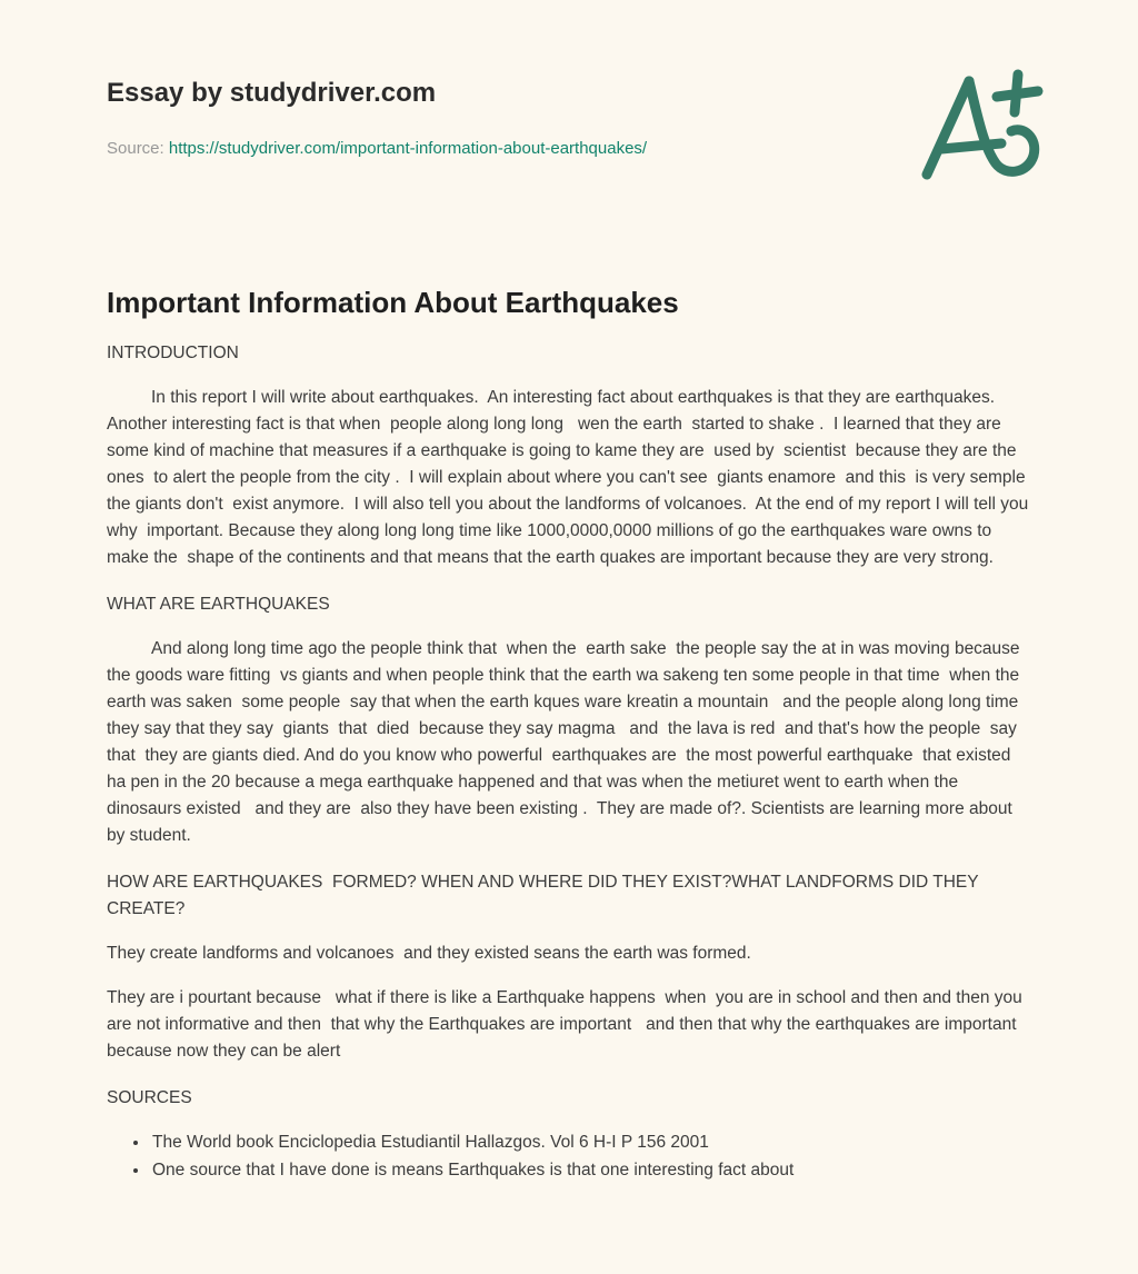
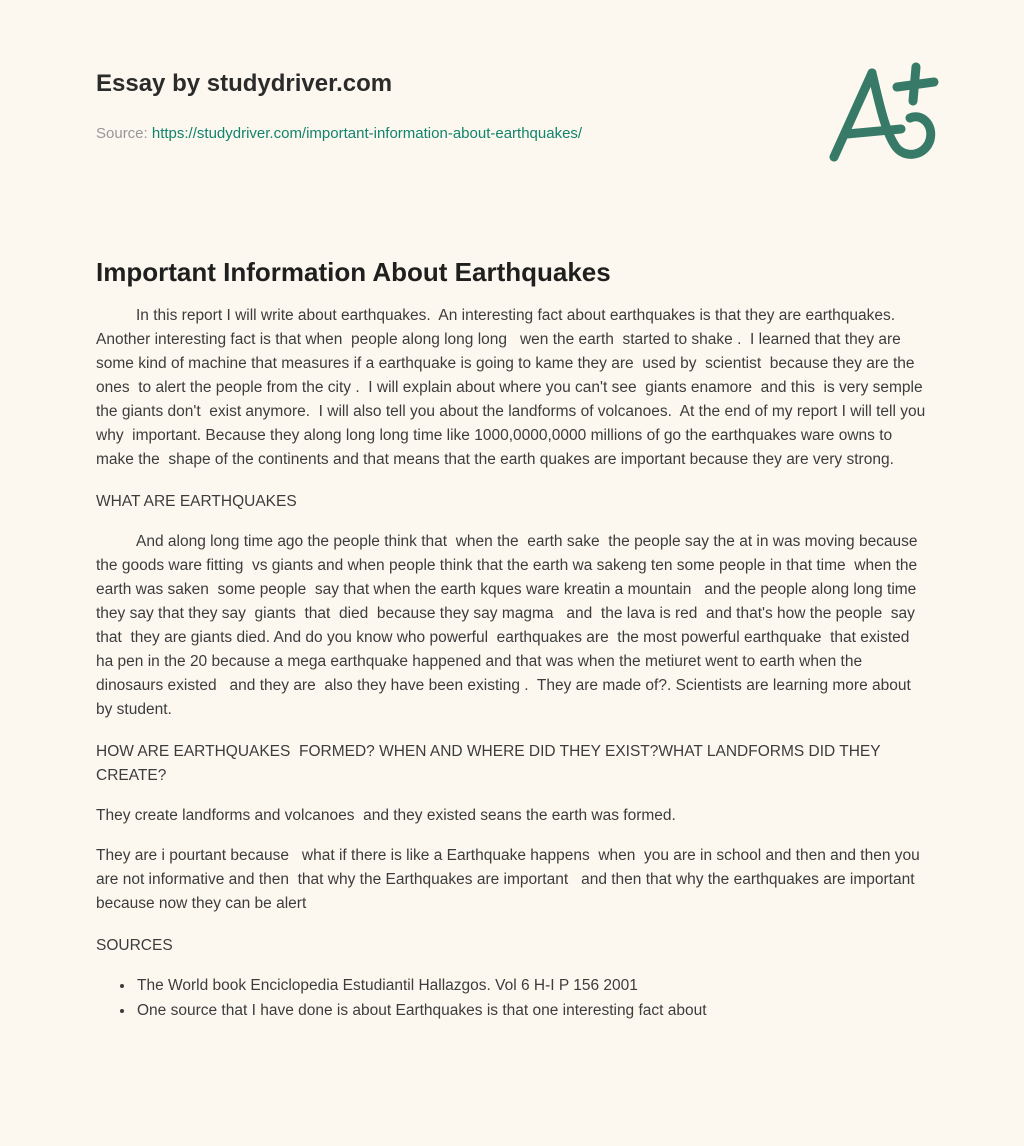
  Essay by studydriver.com
  Source: https://studydriver.com/important-information-about-earthquakes/
  Important Information About Earthquakes
- INTRODUCTION
  In this report I will write about earthquakes. An interesting fact about earthquakes is that they are earthquakes. Another interesting fact is that when people along long long wen the earth started to shake . I learned that they are some kind of machine that measures if a earthquake is going to kame they are used by scientist because they are the ones to alert the people from the city . I will explain about where you can't see giants enamore and this is very semple the giants don't exist anymore. I will also tell you about the landforms of volcanoes. At the end of my report I will tell you why important. Because they along long long time like 1000,0000,0000 millions of go the earthquakes ware owns to make the shape of the continents and that means that the earth quakes are important because they are very strong.
  WHAT ARE EARTHQUAKES
  And along long time ago the people think that when the earth sake the people say the at in was moving because the goods ware fitting vs giants and when people think that the earth wa sakeng ten some people in that time when the earth was saken some people say that when the earth kques ware kreatin a mountain and the people along long time they say that they say giants that died because they say magma and the lava is red and that's how the people say that they are giants died. And do you know who powerful earthquakes are the most powerful earthquake that existed ha pen in the 20 because a mega earthquake happened and that was when the metiuret went to earth when the dinosaurs existed and they are also they have been existing . They are made of?. Scientists are learning more about by student.
  HOW ARE EARTHQUAKES FORMED? WHEN AND WHERE DID THEY EXIST?WHAT LANDFORMS DID THEY CREATE?
  They create landforms and volcanoes and they existed seans the earth was formed.
  They are i pourtant because what if there is like a Earthquake happens when you are in school and then and then you are not informative and then that why the Earthquakes are important and then that why the earthquakes are important because now they can be alert
  SOURCES
  The World book Enciclopedia Estudiantil Hallazgos. Vol 6 H-I P 156 2001
- One source that I have done is means Earthquakes is that one interesting fact about
+ One source that I have done is about Earthquakes is that one interesting fact about
